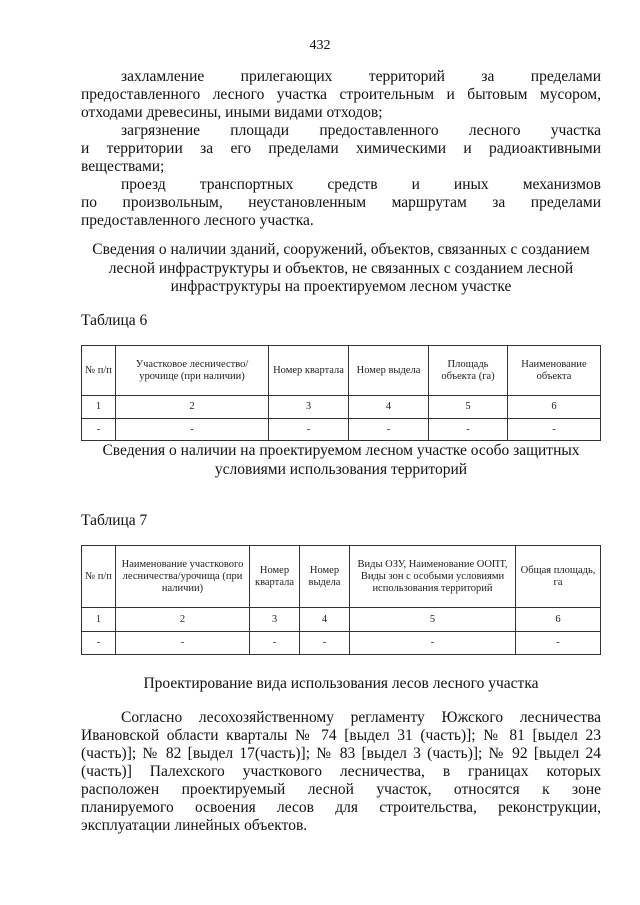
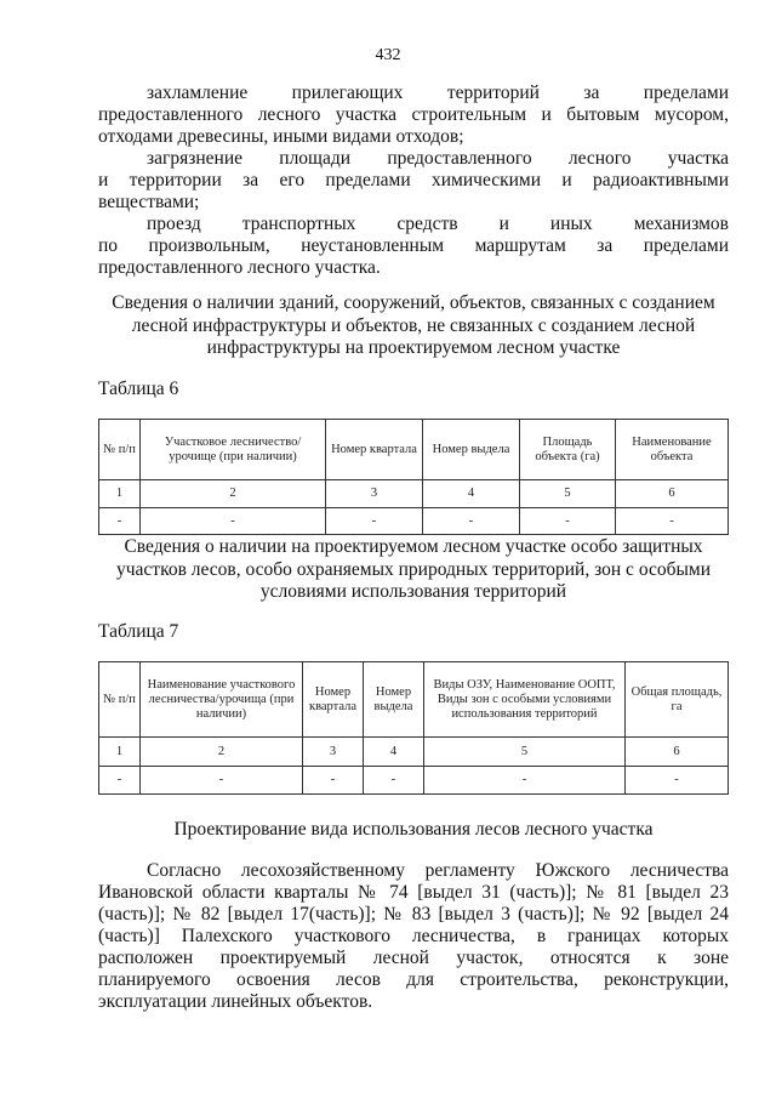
  432
  захламление прилегающих территорий за пределами
  предоставленного лесного участка строительным и бытовым мусором,
  отходами древесины, иными видами отходов;
  загрязнение площади предоставленного лесного участка
  и территории за его пределами химическими и радиоактивными
  веществами;
  проезд транспортных средств и иных механизмов
  по произвольным, неустановленным маршрутам за пределами
  предоставленного лесного участка.
  Сведения о наличии зданий, сооружений, объектов, связанных с созданием
  лесной инфраструктуры и объектов, не связанных с созданием лесной
  инфраструктуры на проектируемом лесном участке
  Таблица 6
  № п/п	Участковое лесничество/урочище (при наличии)	Номер квартала	Номер выдела	Площадь объекта (га)	Наименование объекта
  1	2	3	4	5	6
  -	-	-	-	-	-
  Сведения о наличии на проектируемом лесном участке особо защитных
+ участков лесов, особо охраняемых природных территорий, зон с особыми
  условиями использования территорий
  Таблица 7
  № п/п	Наименование участкового лесничества/урочища (при наличии)	Номер квартала	Номер выдела	Виды ОЗУ, Наименование ООПТ, Виды зон с особыми условиями использования территорий	Общая площадь, га
  1	2	3	4	5	6
  -	-	-	-	-	-
  Проектирование вида использования лесов лесного участка
  Согласно лесохозяйственному регламенту Южского лесничества
  Ивановской области кварталы № 74 [выдел 31 (часть)]; № 81 [выдел 23
  (часть)]; № 82 [выдел 17(часть)]; № 83 [выдел 3 (часть)]; № 92 [выдел 24
  (часть)] Палехского участкового лесничества, в границах которых
  расположен проектируемый лесной участок, относятся к зоне
  планируемого освоения лесов для строительства, реконструкции,
  эксплуатации линейных объектов.
